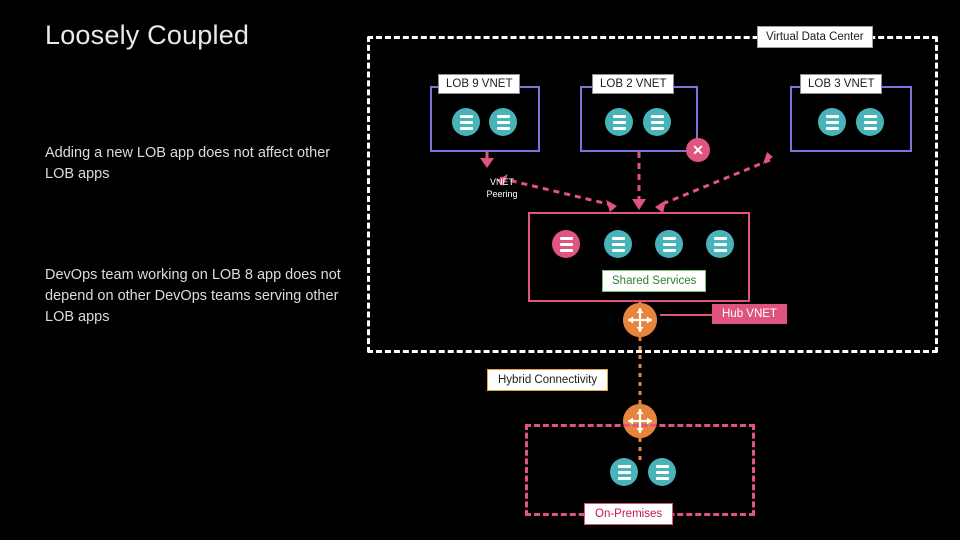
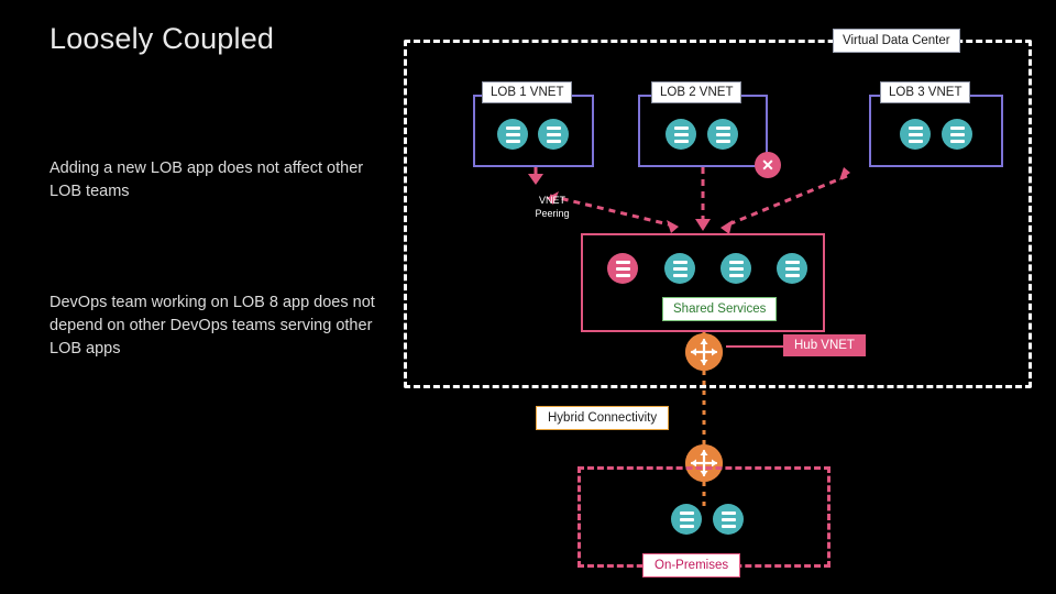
  Loosely Coupled
- Adding a new LOB app does not affect other LOB apps
+ Adding a new LOB app does not affect other LOB teams
  DevOps team working on LOB 8 app does not depend on other DevOps teams serving other LOB apps
  Virtual Data Center
- LOB 9 VNET
+ LOB 1 VNET
  LOB 2 VNET
  LOB 3 VNET
  ✕
  VNET
  Peering
  Shared Services
  Hub VNET
  Hybrid Connectivity
  On-Premises
